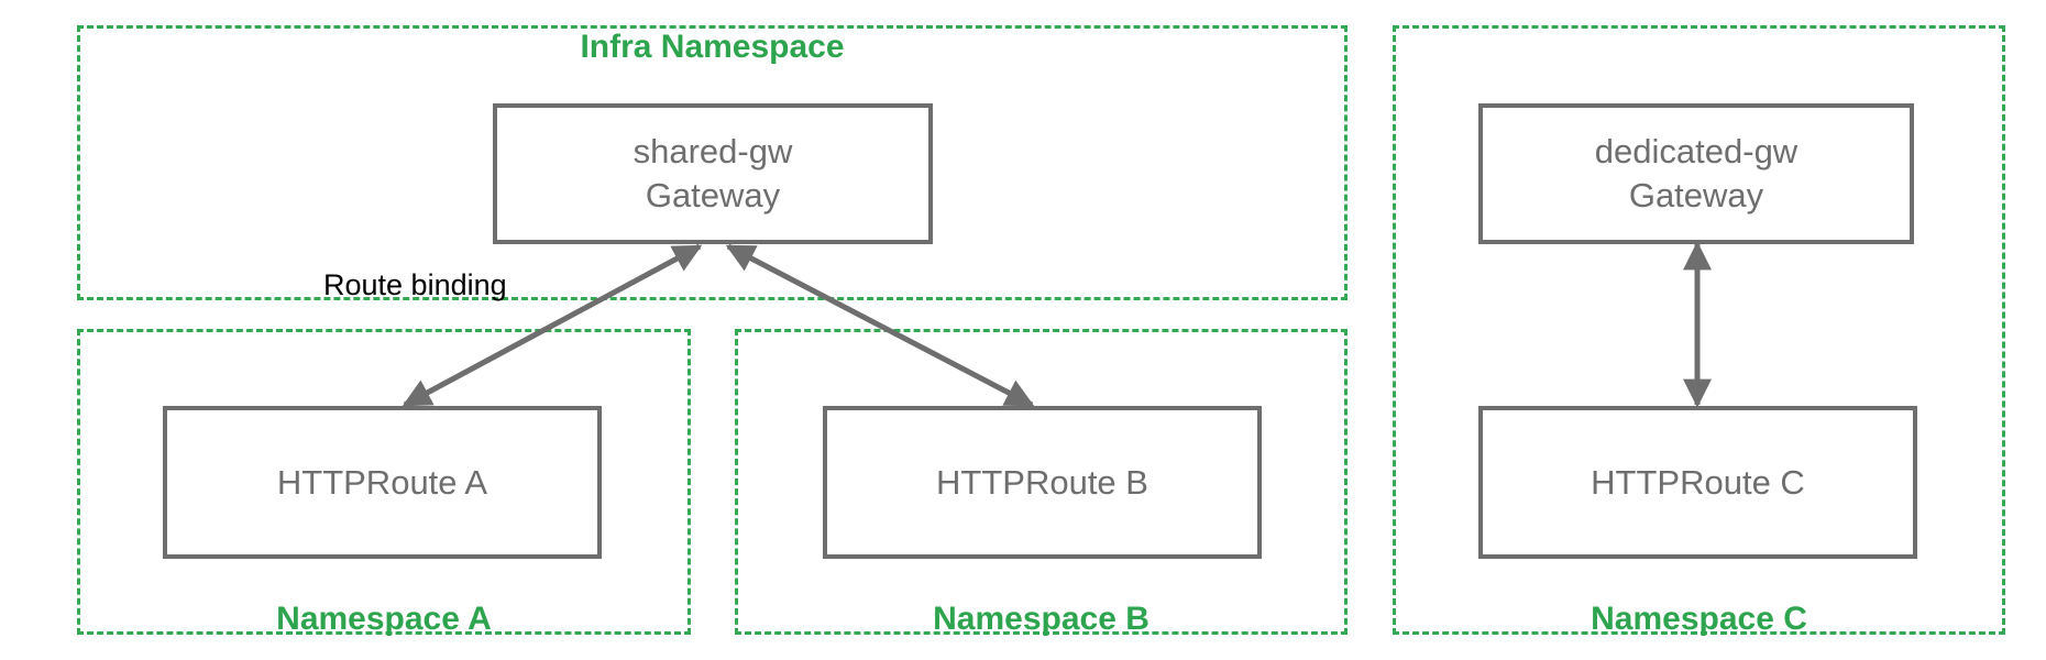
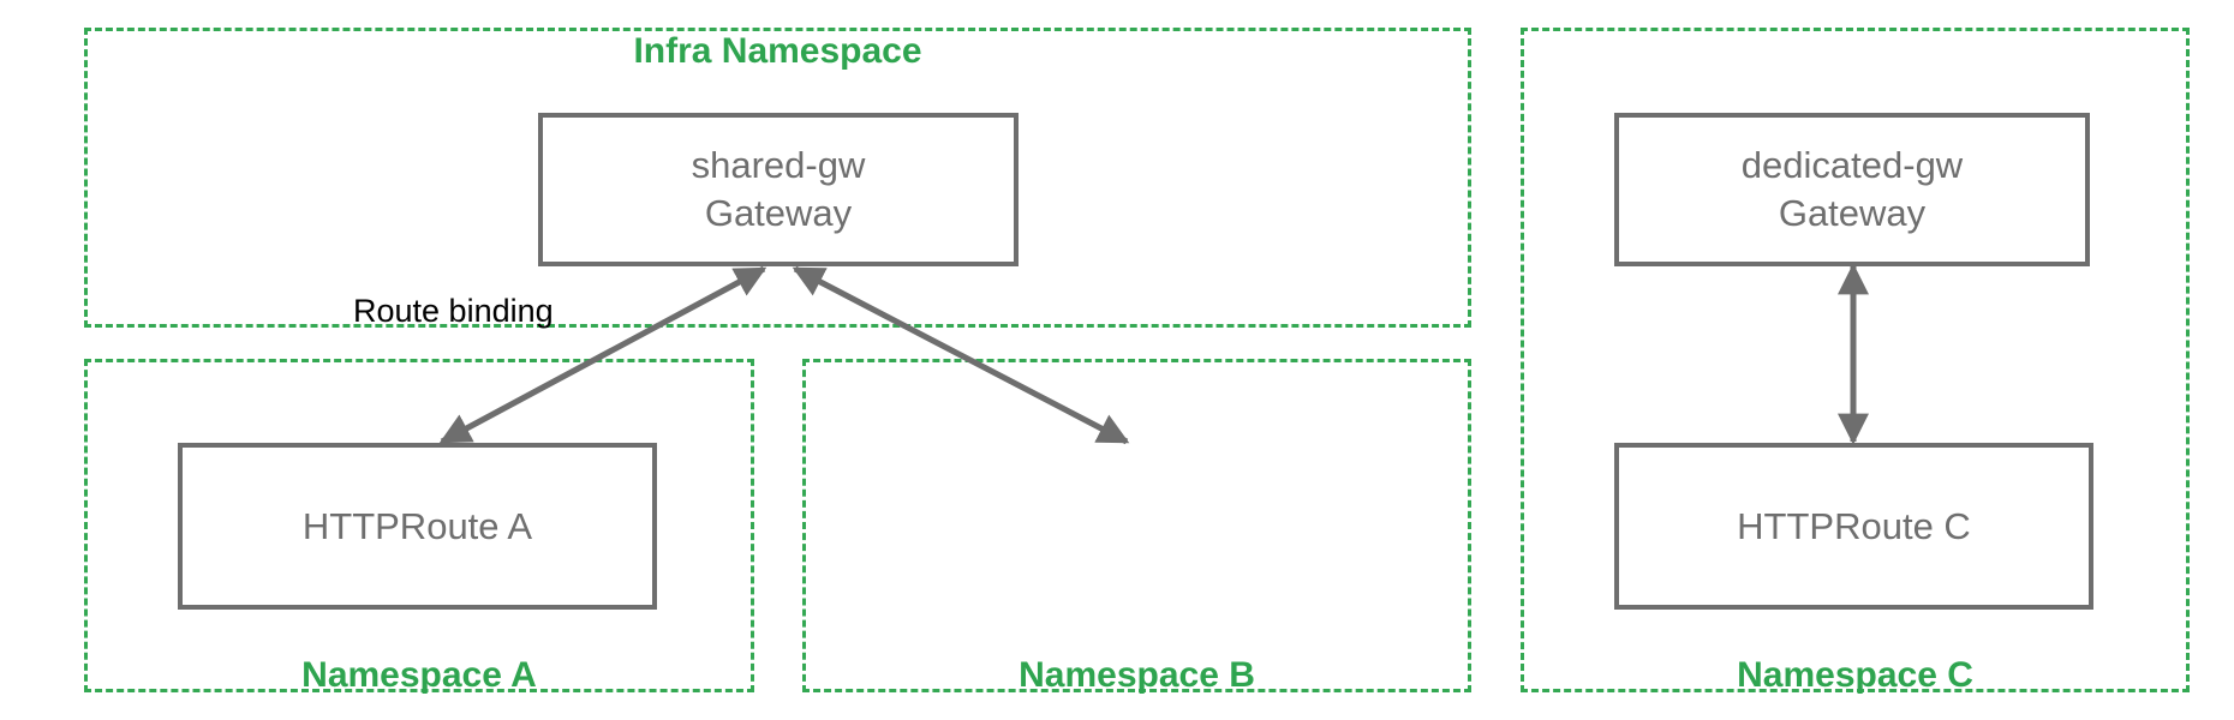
  Infra Namespace
  Namespace A
  Namespace B
  Namespace C
  shared-gw
  Gateway
  dedicated-gw
  Gateway
  HTTPRoute A
- HTTPRoute B
  HTTPRoute C
  Route binding
